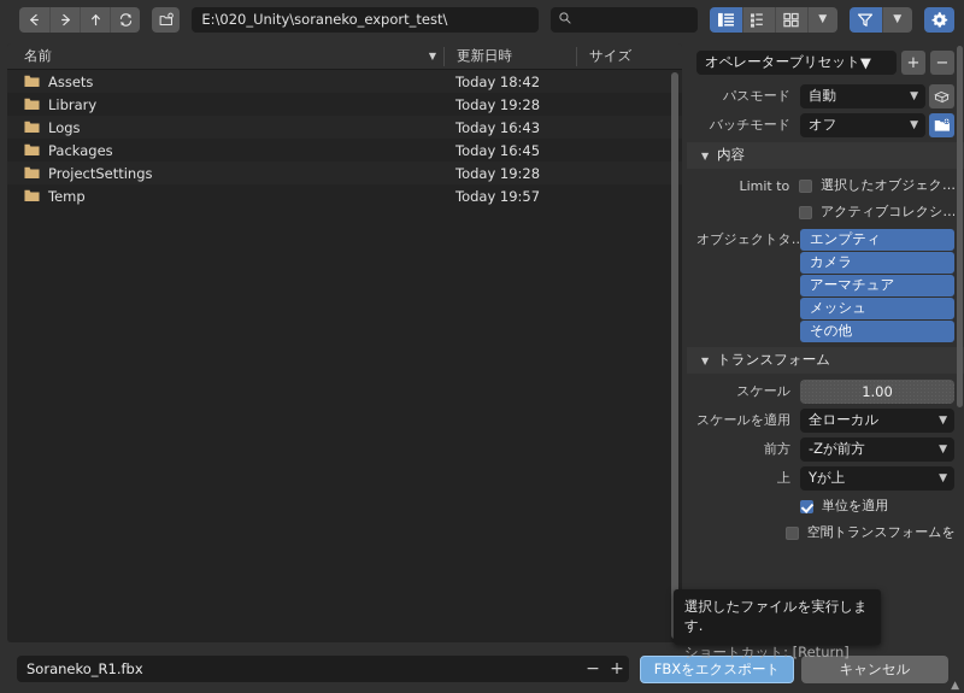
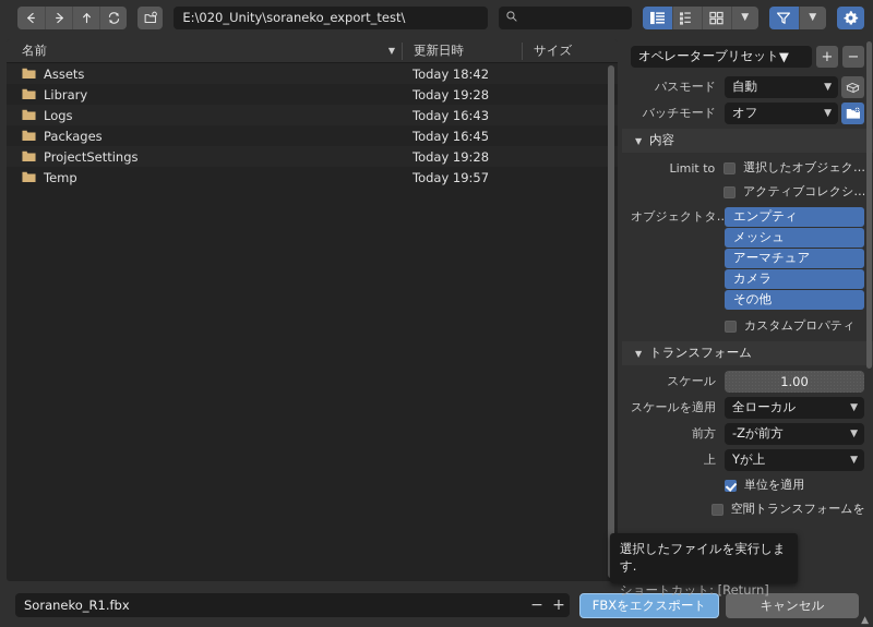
  E:\020_Unity\soraneko_export_test\
  ▼
  ▼
  名前
  ▼
  更新日時
  サイズ
  Assets
  Today 18:42
  Library
  Today 19:28
  Logs
  Today 16:43
  Packages
  Today 16:45
  ProjectSettings
  Today 19:28
  Temp
  Today 19:57
  オペレーターブリセット
  ▼
  +
  −
  パスモード
  自動
  ▼
  バッチモード
  オフ
  ▼
  ▼
  内容
  Limit to
  選択したオブジェク…
  アクティブコレクシ…
  オブジェクトタ…
  エンプティ
- カメラ
+ メッシュ
  アーマチュア
- メッシュ
+ カメラ
  その他
+ カスタムプロパティ
  ▼
  トランスフォーム
  スケール
  1.00
  スケールを適用
  全ローカル
  ▼
  前方
  -Zが前方
  ▼
  上
  Yが上
  ▼
  単位を適用
  空間トランスフォームを
  選択したファイルを実行します.
  ショートカット: [Return]
  Soraneko_R1.fbx
  −
  +
  FBXをエクスポート
  キャンセル
  ▲
